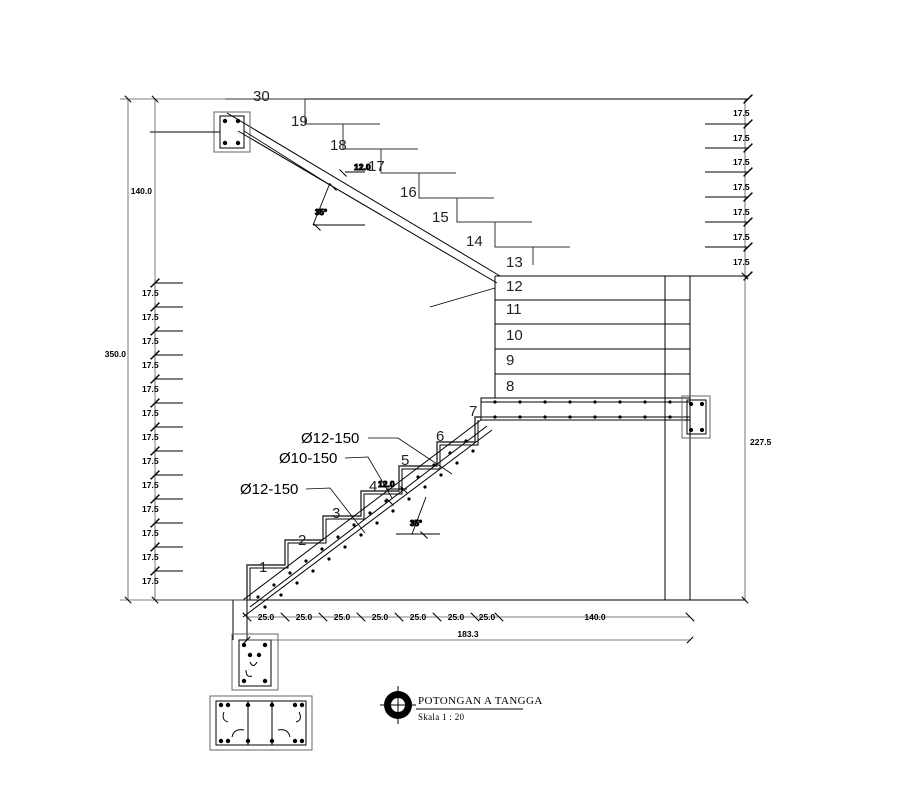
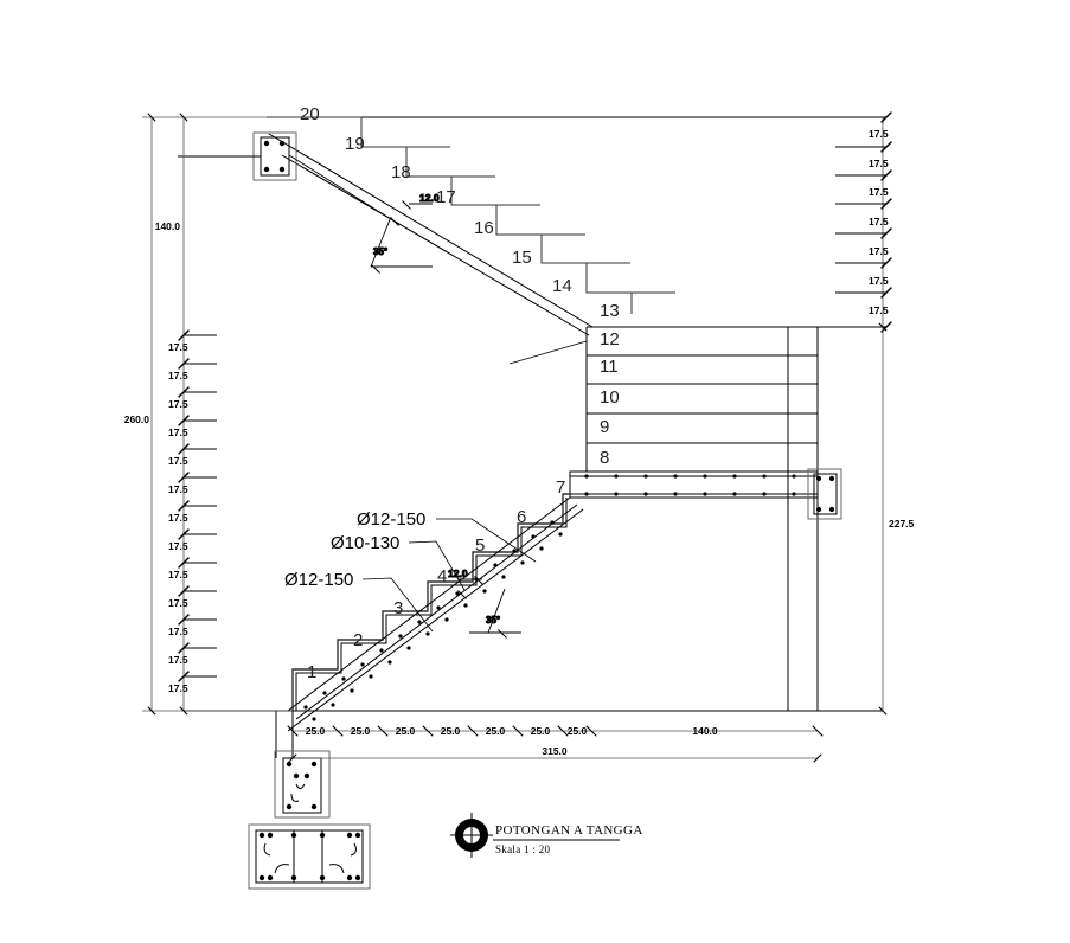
- 350.0
+ 260.0
  140.0
  17.5
  17.5
  17.5
  17.5
  17.5
  17.5
  17.5
  17.5
  17.5
  17.5
  17.5
  17.5
  17.5
  17.5
  17.5
  17.5
  17.5
  17.5
  17.5
  17.5
  227.5
  25.0
  25.0
  25.0
  25.0
  25.0
  25.0
  25.0
  140.0
- 183.3
+ 315.0
  35°
  35°
  12.0
  12.0
  Ø12-150
- Ø10-150
+ Ø10-130
  Ø12-150
  1
  2
  3
  4
  5
  6
  7
  8
  9
  10
  11
  12
  13
  14
  15
  16
  17
  18
  19
- 30
+ 20
  POTONGAN A TANGGA
  Skala 1 : 20
